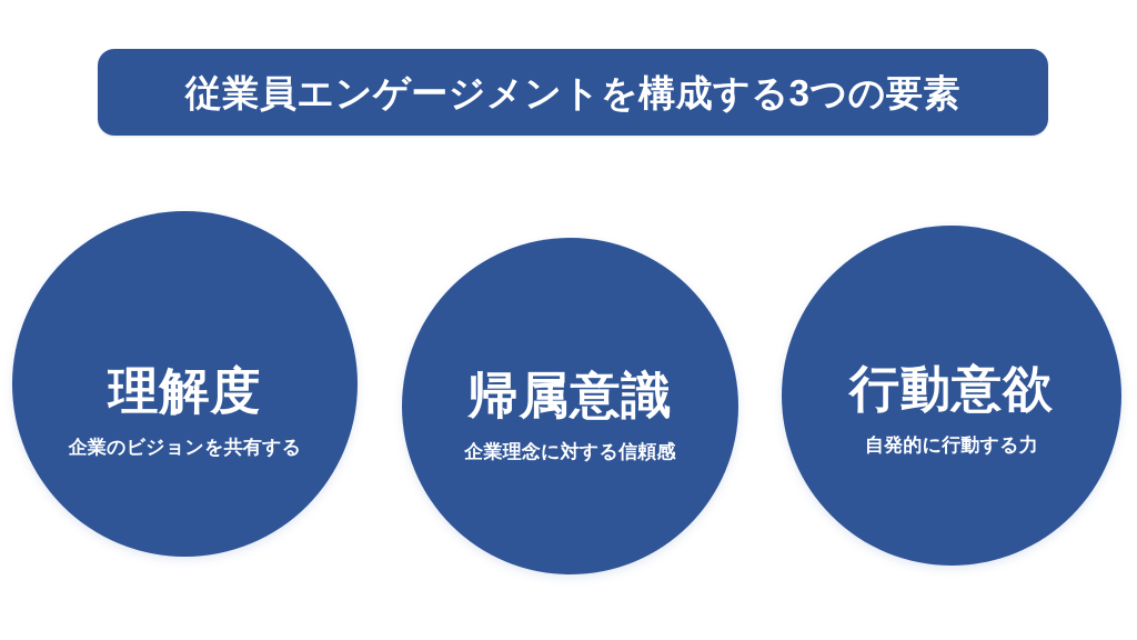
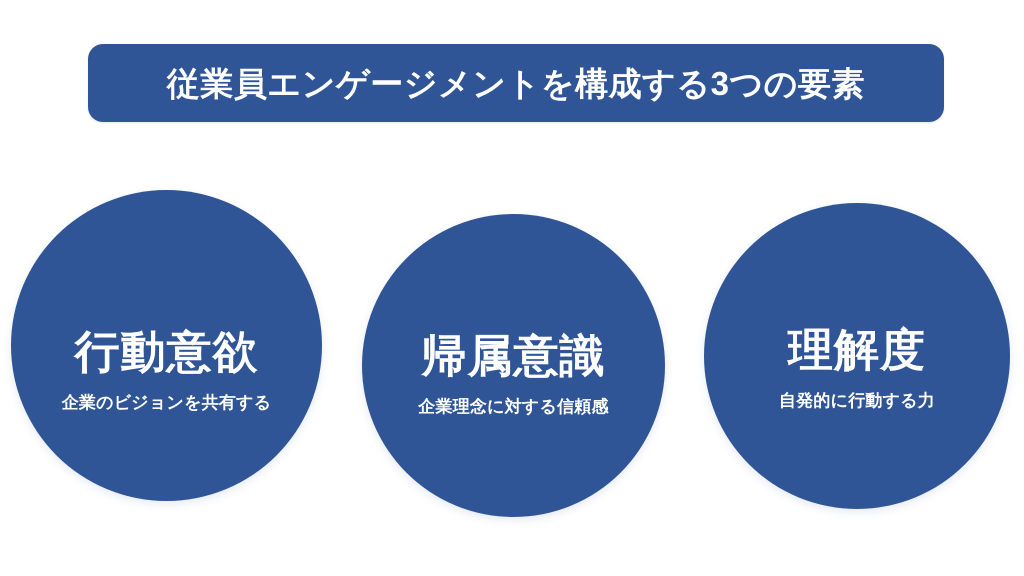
  従業員エンゲージメントを構成する3つの要素
- 理解度
+ 行動意欲
  企業のビジョンを共有する
  帰属意識
  企業理念に対する信頼感
- 行動意欲
+ 理解度
  自発的に行動する力
